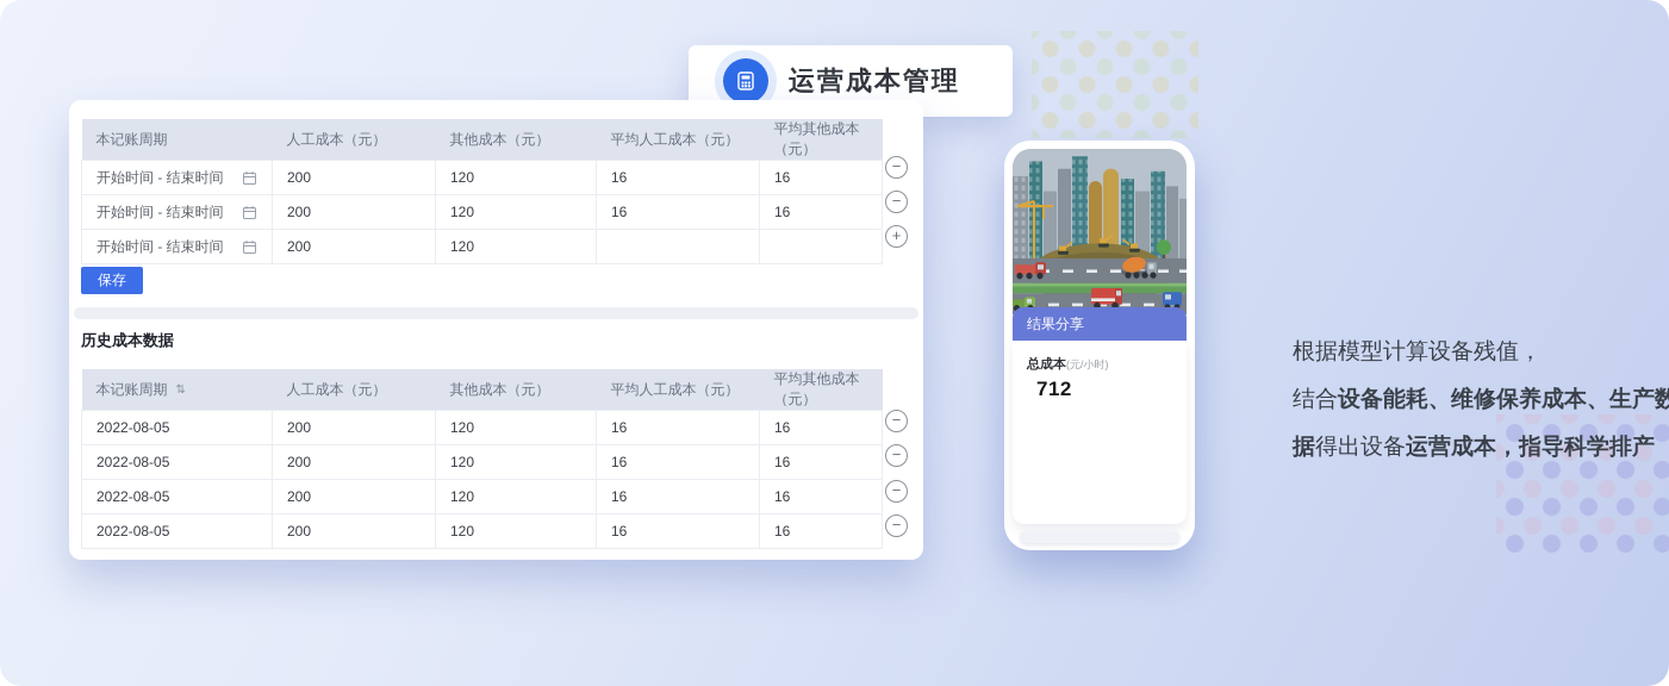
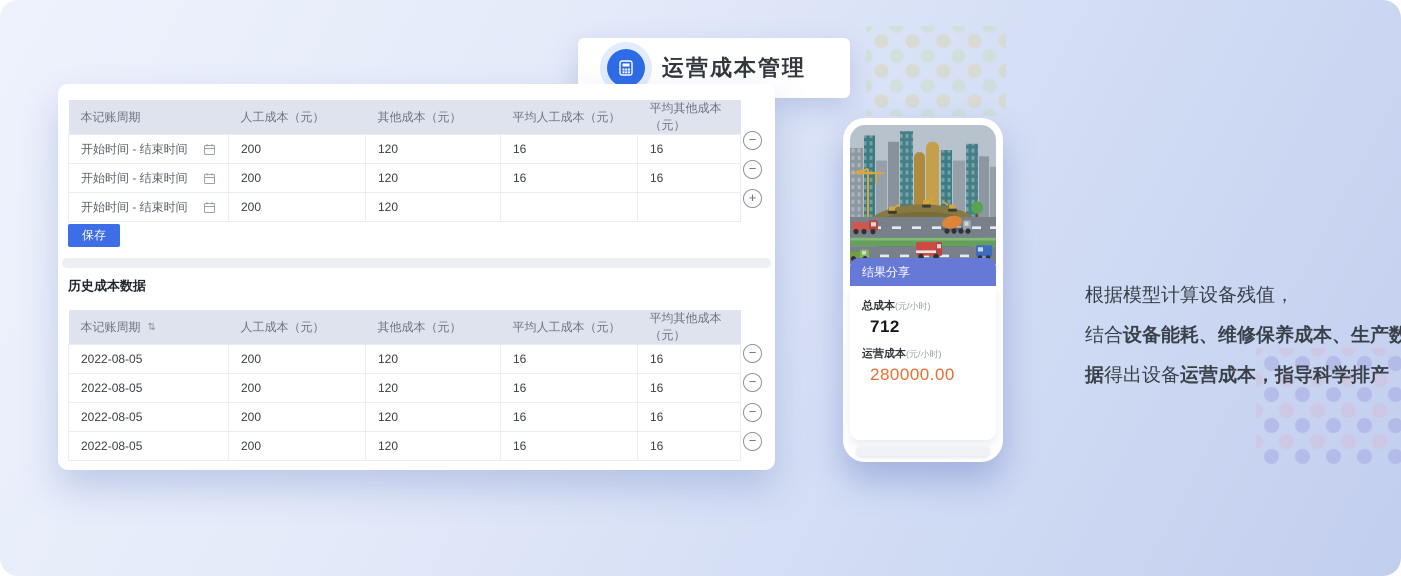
  运营成本管理
  本记账周期	人工成本（元）	其他成本（元）	平均人工成本（元）	平均其他成本（元）
  开始时间 - 结束时间	200	120	16	16
  开始时间 - 结束时间	200	120	16	16
  开始时间 - 结束时间	200	120
  −
  −
  +
  保存
  历史成本数据
  本记账周期 ⇅	人工成本（元）	其他成本（元）	平均人工成本（元）	平均其他成本（元）
  2022-08-05	200	120	16	16
  2022-08-05	200	120	16	16
  2022-08-05	200	120	16	16
  2022-08-05	200	120	16	16
  −
  −
  −
  −
  结果分享
  总成本(元/小时)
  712
+ 运营成本(元/小时)
+ 280000.00
  根据模型计算设备残值，
  结合设备能耗、维修保养成本、生产数
  据得出设备运营成本，指导科学排产
